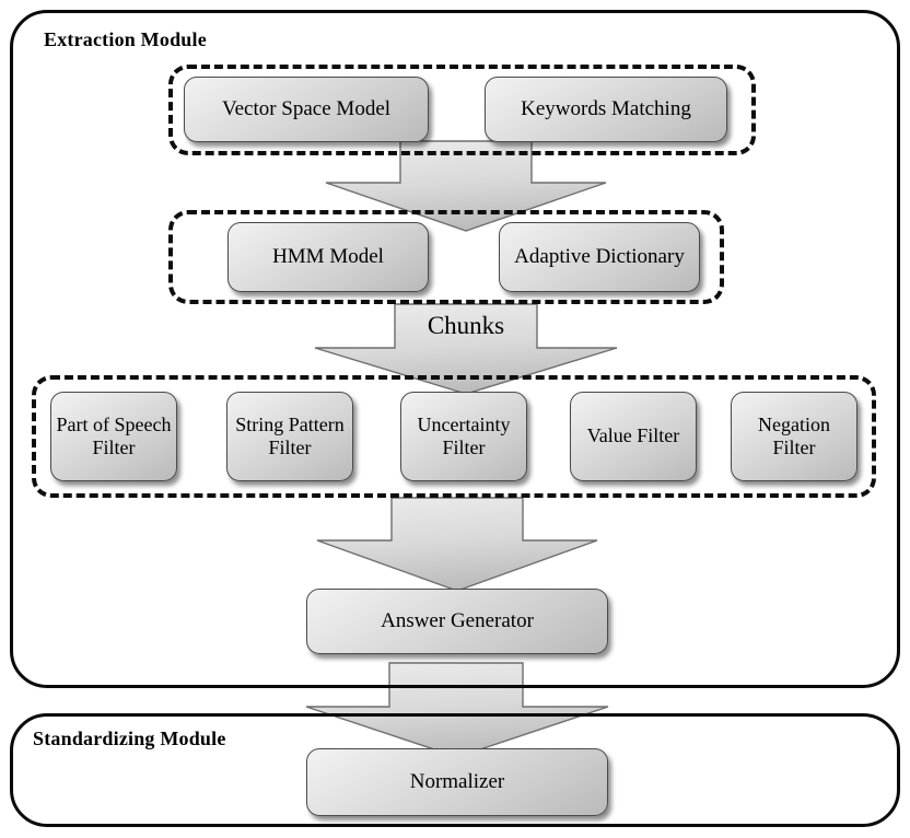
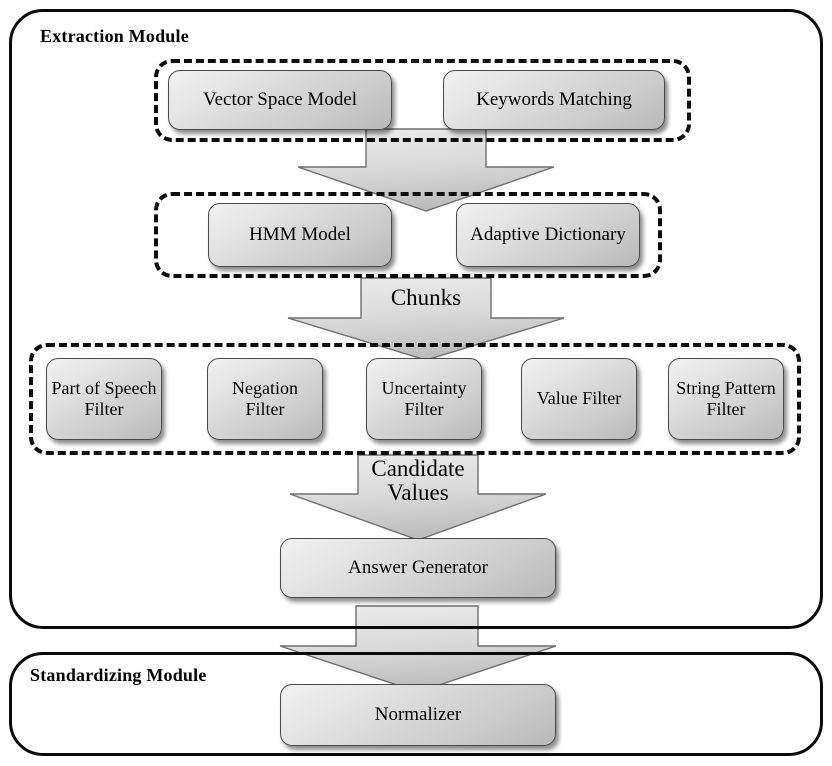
  Chunks
+ Candidate
+ Values
  Extraction Module
  Standardizing Module
  Vector Space Model
  Keywords Matching
  HMM Model
  Adaptive Dictionary
  Part of Speech Filter
- String Pattern Filter
+ Negation Filter
  Uncertainty Filter
  Value Filter
- Negation Filter
+ String Pattern Filter
  Answer Generator
  Normalizer
